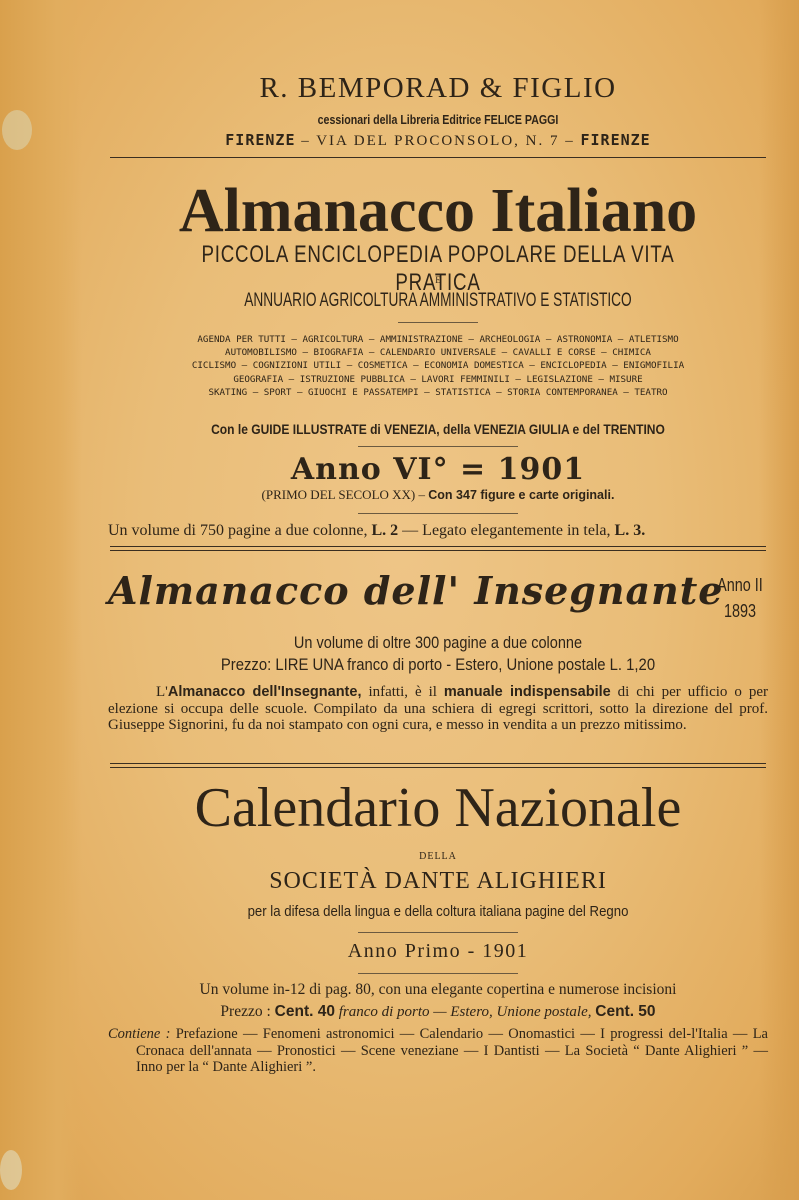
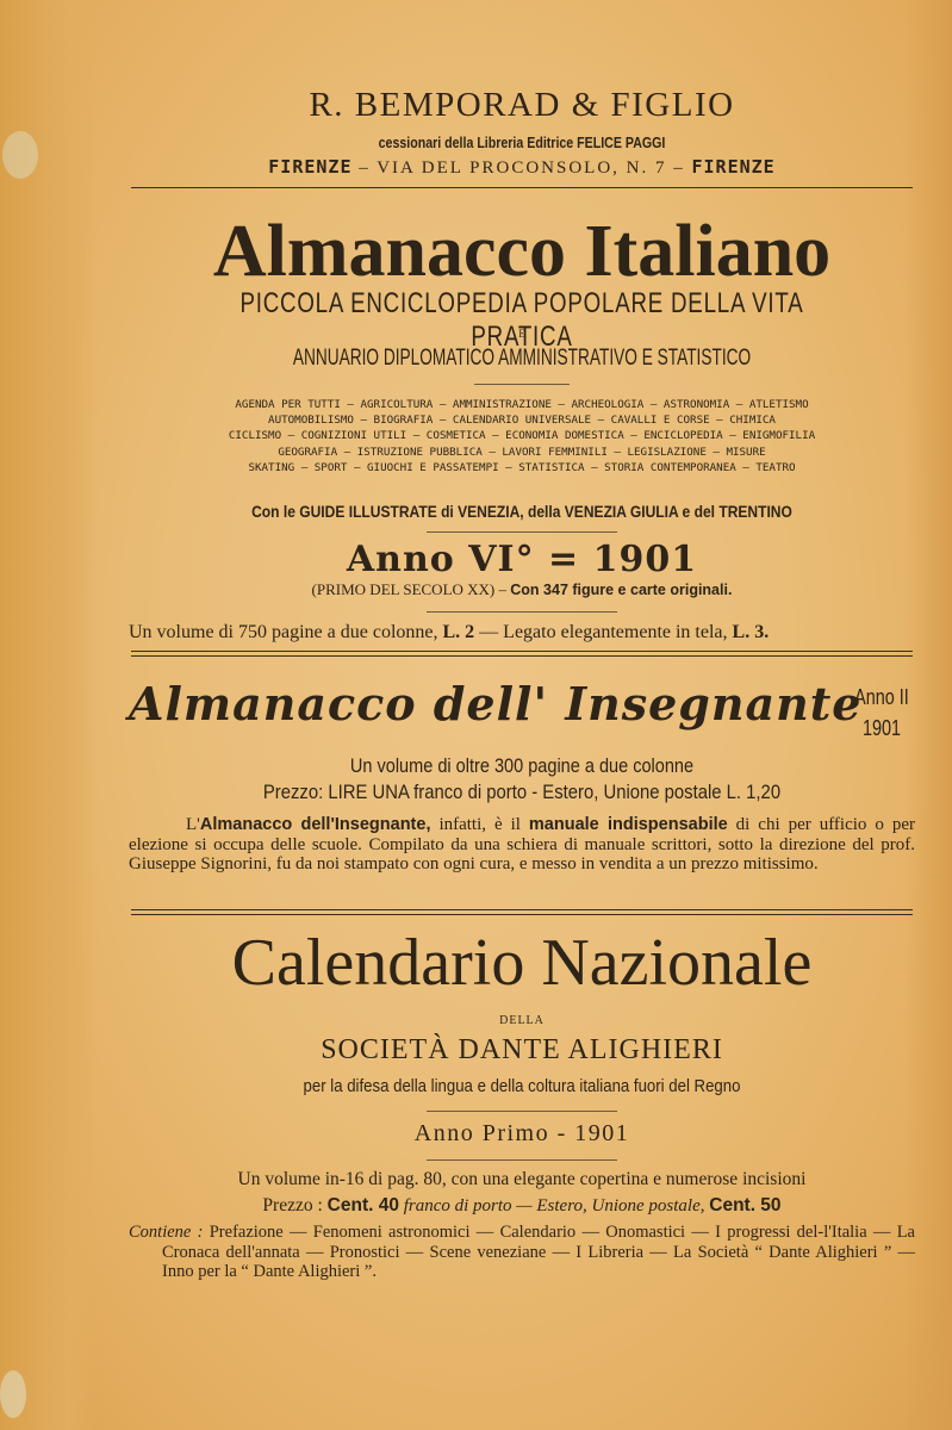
  R. BEMPORAD & FIGLIO
  cessionari della Libreria Editrice FELICE PAGGI
  FIRENZE – VIA DEL PROCONSOLO, N. 7 – FIRENZE
  Almanacco Italiano
  PICCOLA ENCICLOPEDIA POPOLARE DELLA VITA PRATICA
  E
- ANNUARIO AGRICOLTURA AMMINISTRATIVO E STATISTICO
+ ANNUARIO DIPLOMATICO AMMINISTRATIVO E STATISTICO
  AGENDA PER TUTTI — AGRICOLTURA — AMMINISTRAZIONE — ARCHEOLOGIA — ASTRONOMIA — ATLETISMO
  AUTOMOBILISMO — BIOGRAFIA — CALENDARIO UNIVERSALE — CAVALLI E CORSE — CHIMICA
  CICLISMO — COGNIZIONI UTILI — COSMETICA — ECONOMIA DOMESTICA — ENCICLOPEDIA — ENIGMOFILIA
  GEOGRAFIA — ISTRUZIONE PUBBLICA — LAVORI FEMMINILI — LEGISLAZIONE — MISURE
  SKATING — SPORT — GIUOCHI E PASSATEMPI — STATISTICA — STORIA CONTEMPORANEA — TEATRO
  Con le GUIDE ILLUSTRATE di VENEZIA, della VENEZIA GIULIA e del TRENTINO
  Anno VI° = 1901
  (PRIMO DEL SECOLO XX) – Con 347 figure e carte originali.
  Un volume di 750 pagine a due colonne, L. 2 — Legato elegantemente in tela, L. 3.
  Almanacco dell' Insegnante
  Anno II
- 1893
+ 1901
  Un volume di oltre 300 pagine a due colonne
  Prezzo: LIRE UNA franco di porto - Estero, Unione postale L. 1,20
- L'Almanacco dell'Insegnante, infatti, è il manuale indispensabile di chi per ufficio o per elezione si occupa delle scuole. Compilato da una schiera di egregi scrittori, sotto la direzione del prof. Giuseppe Signorini, fu da noi stampato con ogni cura, e messo in vendita a un prezzo mitissimo.
+ L'Almanacco dell'Insegnante, infatti, è il manuale indispensabile di chi per ufficio o per elezione si occupa delle scuole. Compilato da una schiera di manuale scrittori, sotto la direzione del prof. Giuseppe Signorini, fu da noi stampato con ogni cura, e messo in vendita a un prezzo mitissimo.
  Calendario Nazionale
  DELLA
  SOCIETÀ DANTE ALIGHIERI
- per la difesa della lingua e della coltura italiana pagine del Regno
+ per la difesa della lingua e della coltura italiana fuori del Regno
  Anno Primo - 1901
- Un volume in-12 di pag. 80, con una elegante copertina e numerose incisioni
+ Un volume in-16 di pag. 80, con una elegante copertina e numerose incisioni
  Prezzo : Cent. 40 franco di porto — Estero, Unione postale, Cent. 50
- Contiene : Prefazione — Fenomeni astronomici — Calendario — Onomastici — I progressi del-l'Italia — La Cronaca dell'annata — Pronostici — Scene veneziane — I Dantisti — La Società “ Dante Alighieri ” — Inno per la “ Dante Alighieri ”.
+ Contiene : Prefazione — Fenomeni astronomici — Calendario — Onomastici — I progressi del-l'Italia — La Cronaca dell'annata — Pronostici — Scene veneziane — I Libreria — La Società “ Dante Alighieri ” — Inno per la “ Dante Alighieri ”.
